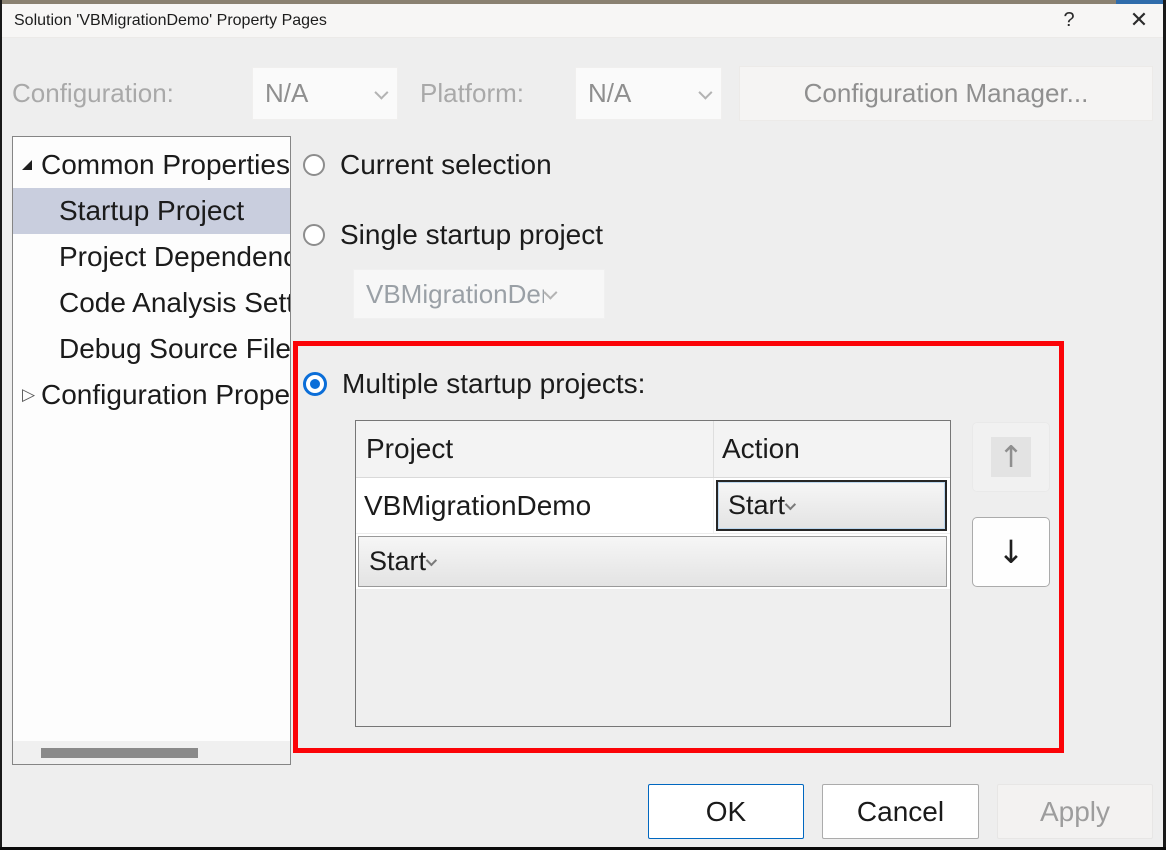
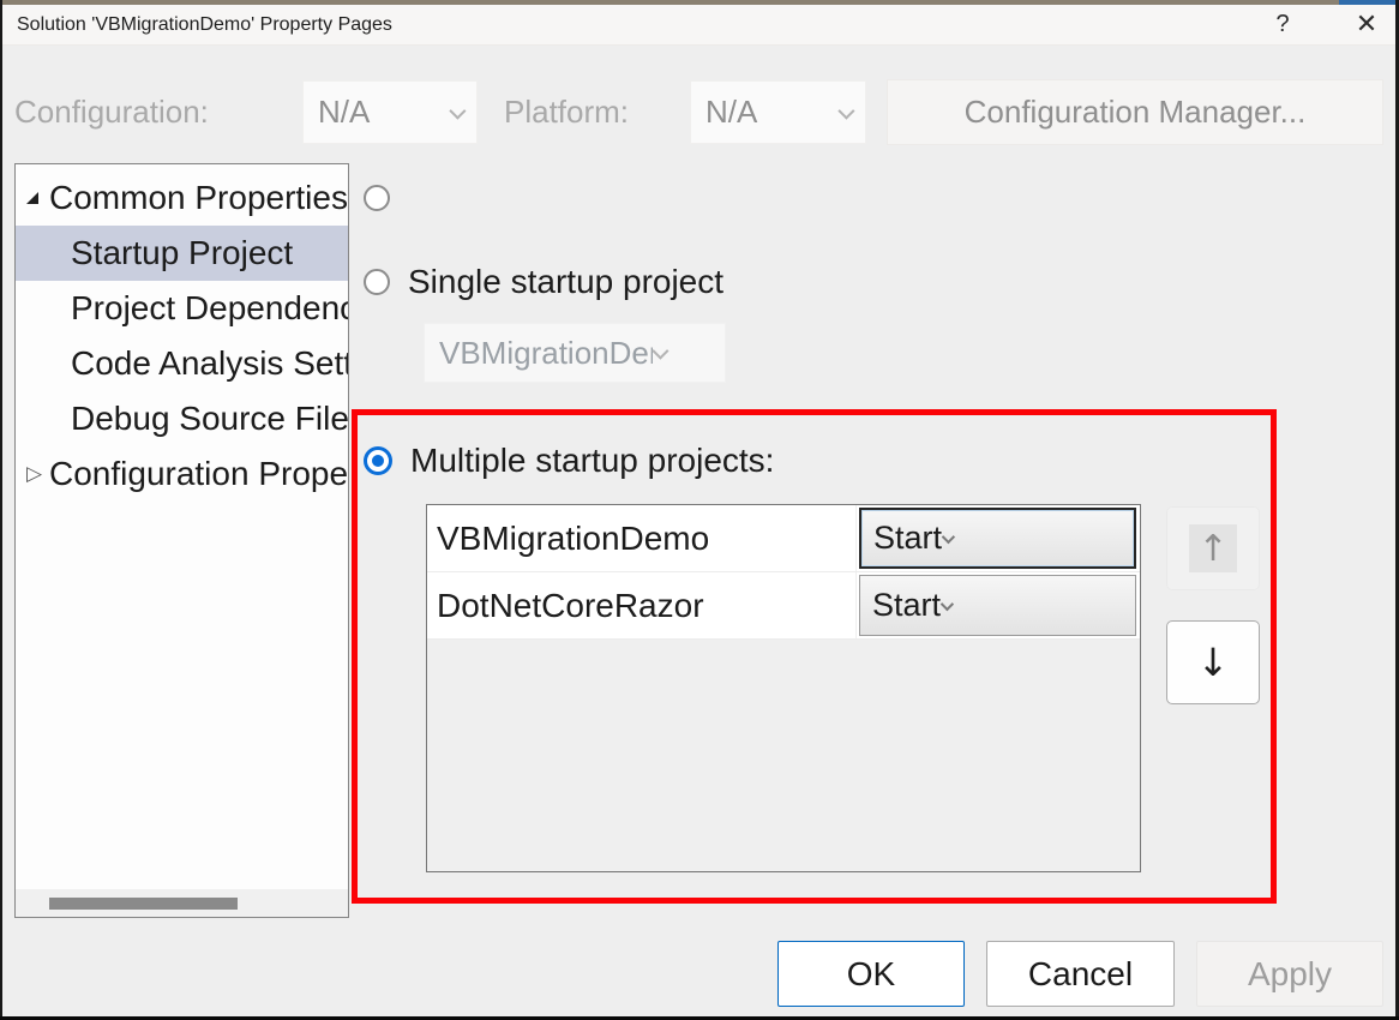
  Solution 'VBMigrationDemo' Property Pages
  ?
  ✕
  Configuration:
  N/A
  Platform:
  N/A
  Configuration Manager...
  Common Properties
  Startup Project
  Project Dependen
  Code Analysis Set
  Debug Source File
  ▷
  Configuration Prope
- Current selection
  Single startup project
  VBMigrationDe
  Multiple startup projects:
- Project
- Action
  VBMigrationDemo
  Start
+ DotNetCoreRazor
  Start
  ↑
  ↓
  OK
  Cancel
  Apply
